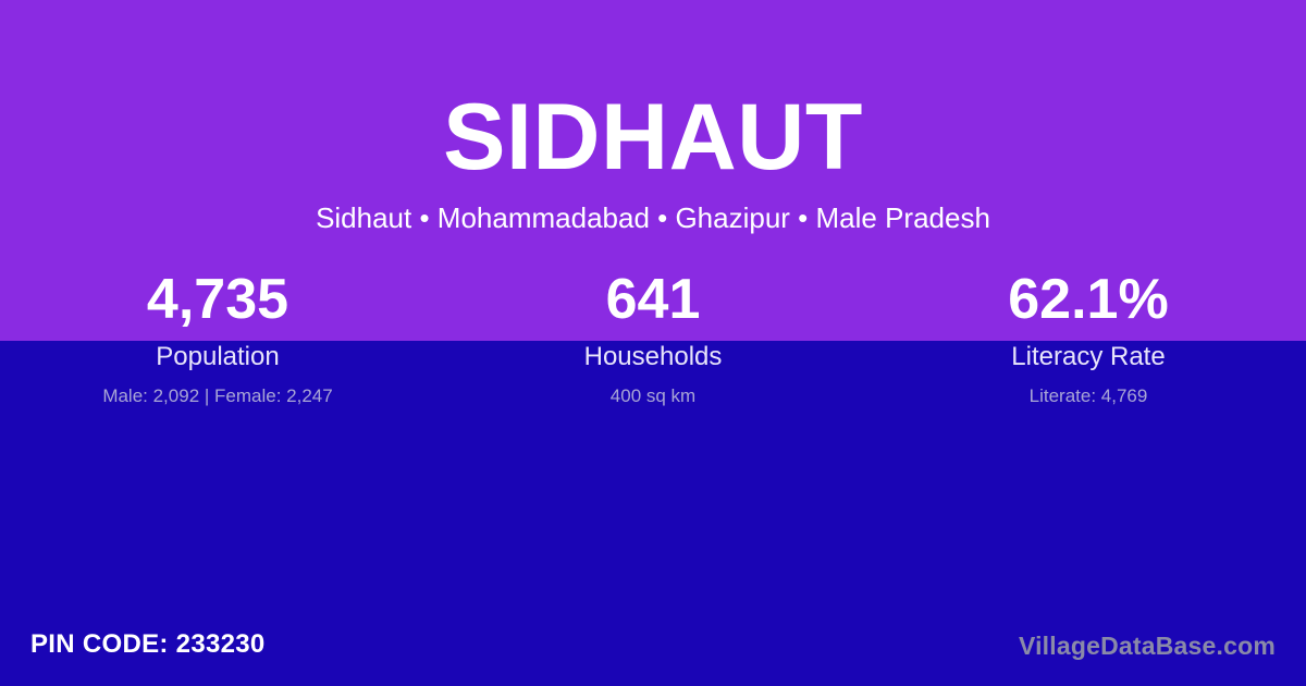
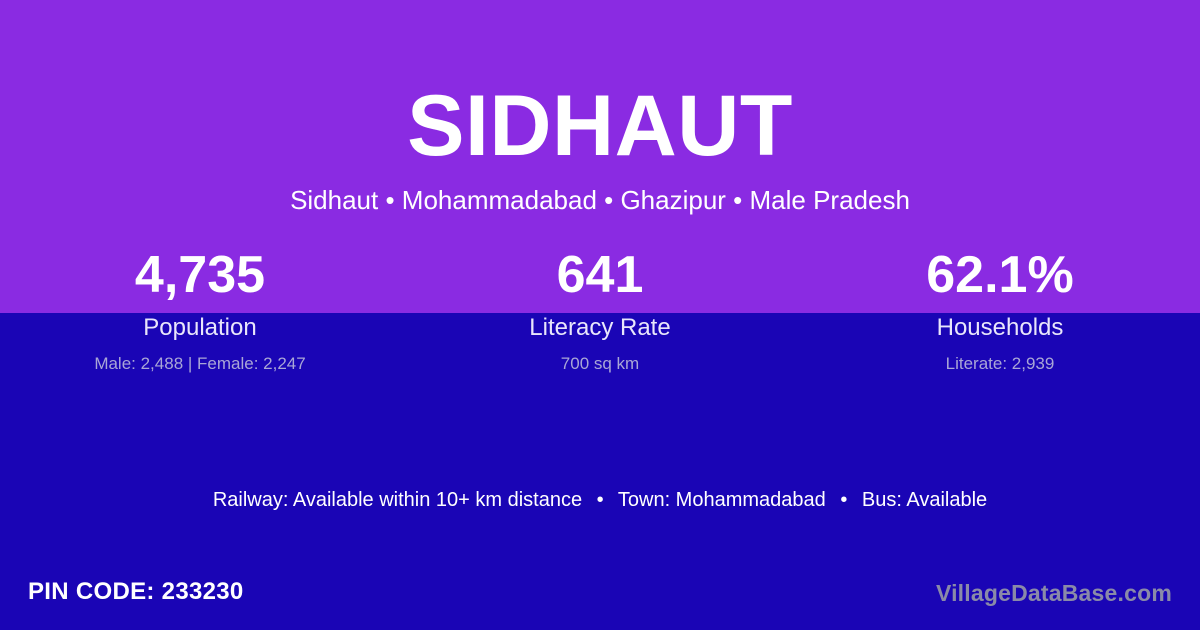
  SIDHAUT
  Sidhaut • Mohammadabad • Ghazipur • Male Pradesh
  4,735
  Population
- Male: 2,092 | Female: 2,247
+ Male: 2,488 | Female: 2,247
  641
- Households
+ Literacy Rate
- 400 sq km
+ 700 sq km
  62.1%
- Literacy Rate
+ Households
- Literate: 4,769
+ Literate: 2,939
+ Railway: Available within 10+ km distance • Town: Mohammadabad • Bus: Available
  PIN CODE: 233230
  VillageDataBase.com
